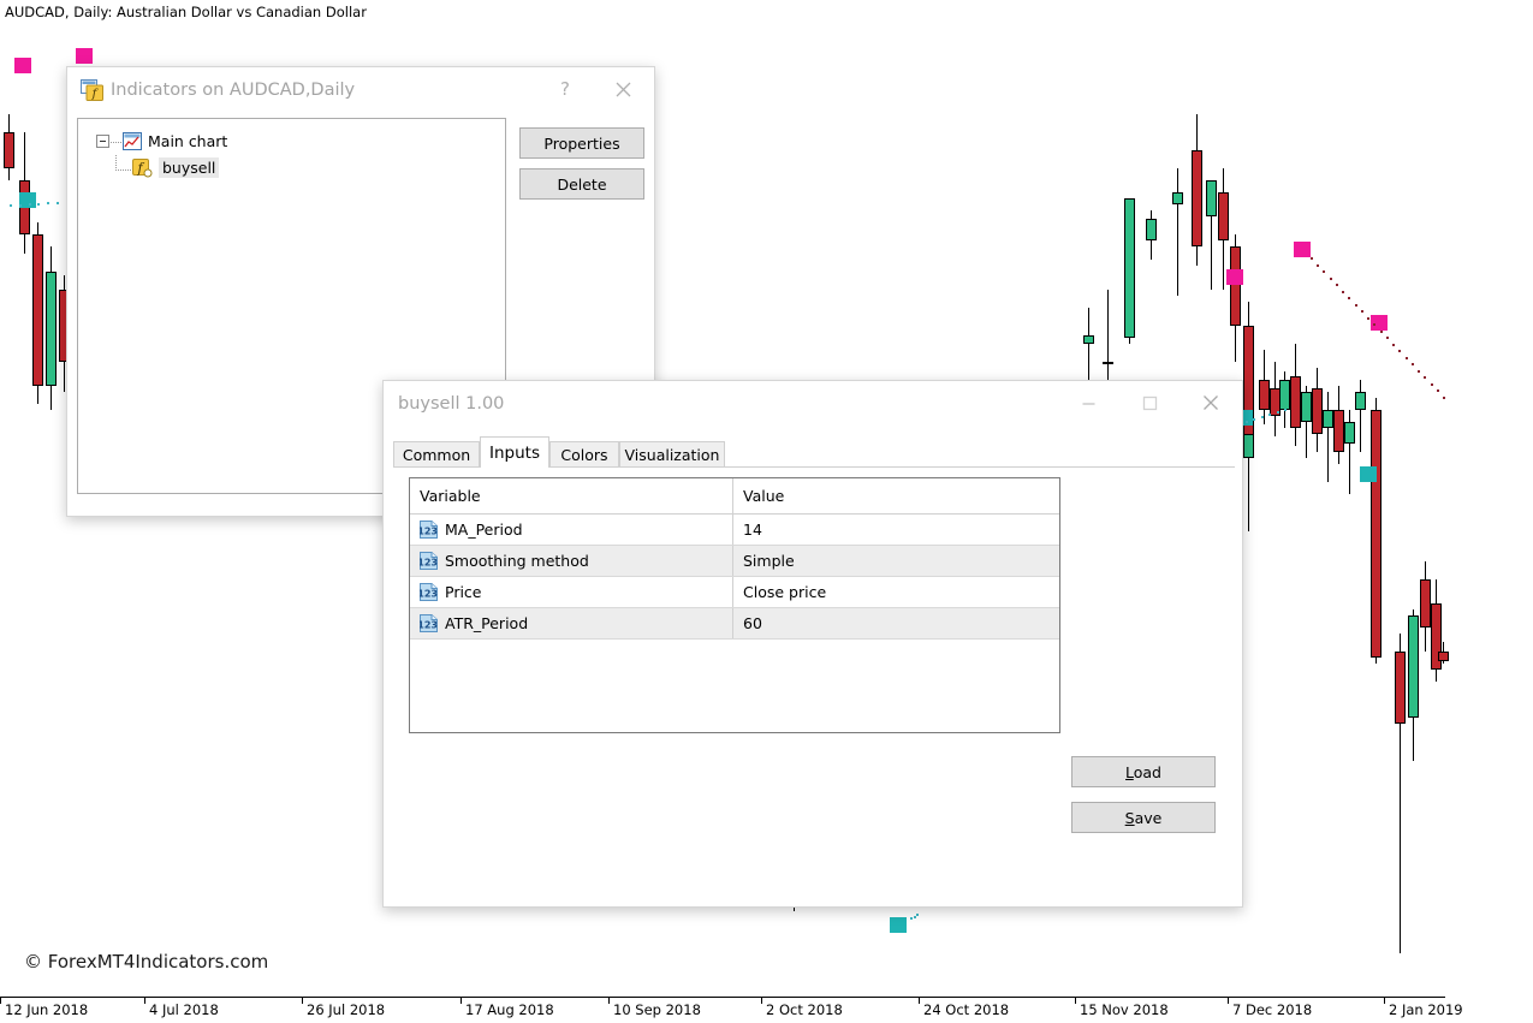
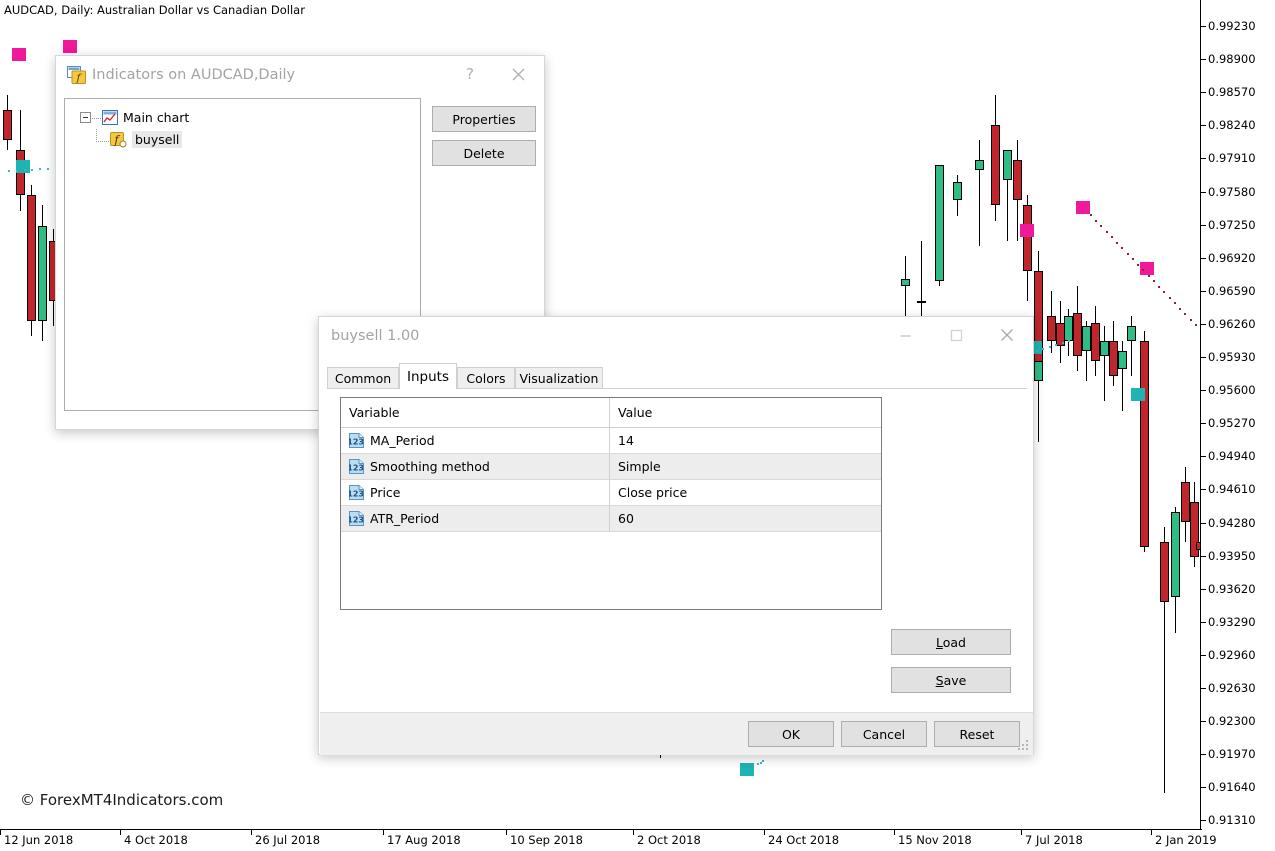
  AUDCAD, Daily: Australian Dollar vs Canadian Dollar
  © ForexMT4Indicators.com
+ 0.99230
+ 0.98900
+ 0.98570
+ 0.98240
+ 0.97910
+ 0.97580
+ 0.97250
+ 0.96920
+ 0.96590
+ 0.96260
+ 0.95930
+ 0.95600
+ 0.95270
+ 0.94940
+ 0.94610
+ 0.94280
+ 0.93950
+ 0.93620
+ 0.93290
+ 0.92960
+ 0.92630
+ 0.92300
+ 0.91970
+ 0.91640
+ 0.91310
  12 Jun 2018
- 4 Jul 2018
+ 4 Oct 2018
  26 Jul 2018
  17 Aug 2018
  10 Sep 2018
  2 Oct 2018
  24 Oct 2018
  15 Nov 2018
- 7 Dec 2018
+ 7 Jul 2018
  2 Jan 2019
  f
  Indicators on AUDCAD,Daily
  ?
  Main chart
  f
  buysell
  Properties
  Delete
  buysell 1.00
  Common
  Inputs
  Colors
  Visualization
  Variable
  Value
  123
  MA_Period
  14
  123
  Smoothing method
  Simple
  123
  Price
  Close price
  123
  ATR_Period
  60
  Load
  Save
+ OK
+ Cancel
+ Reset
